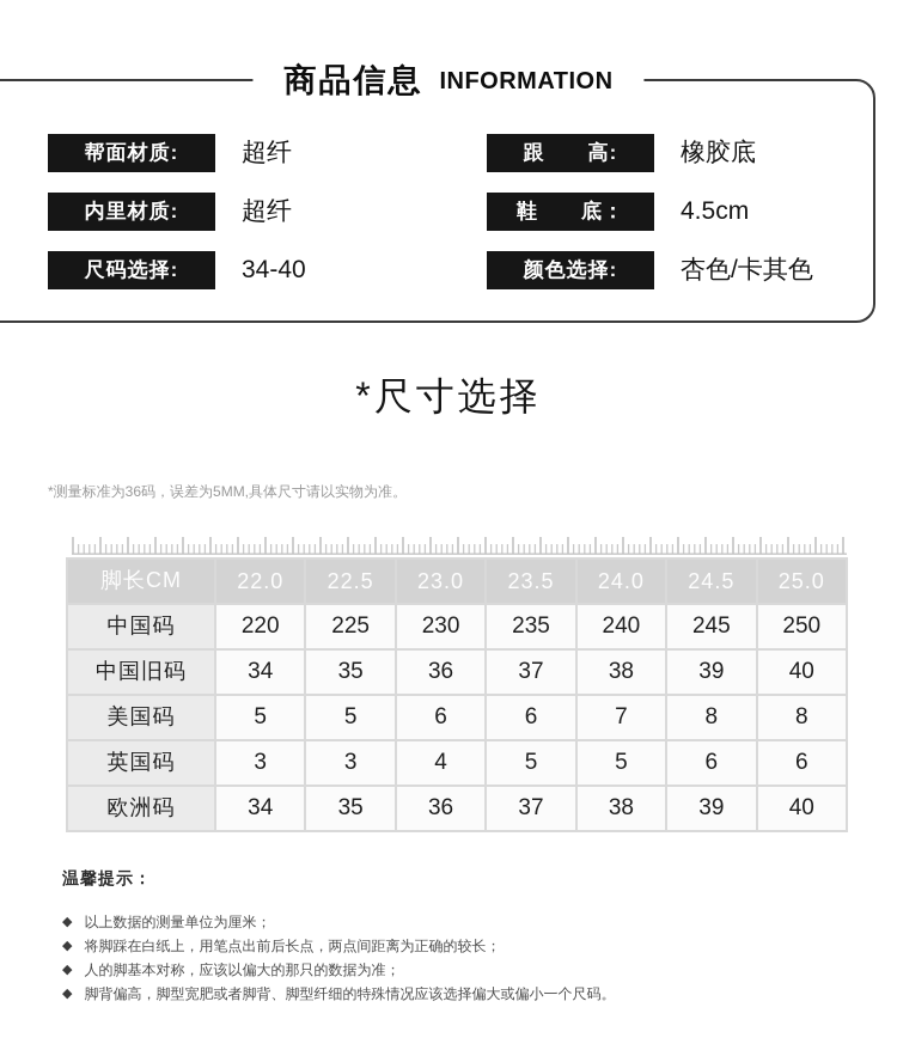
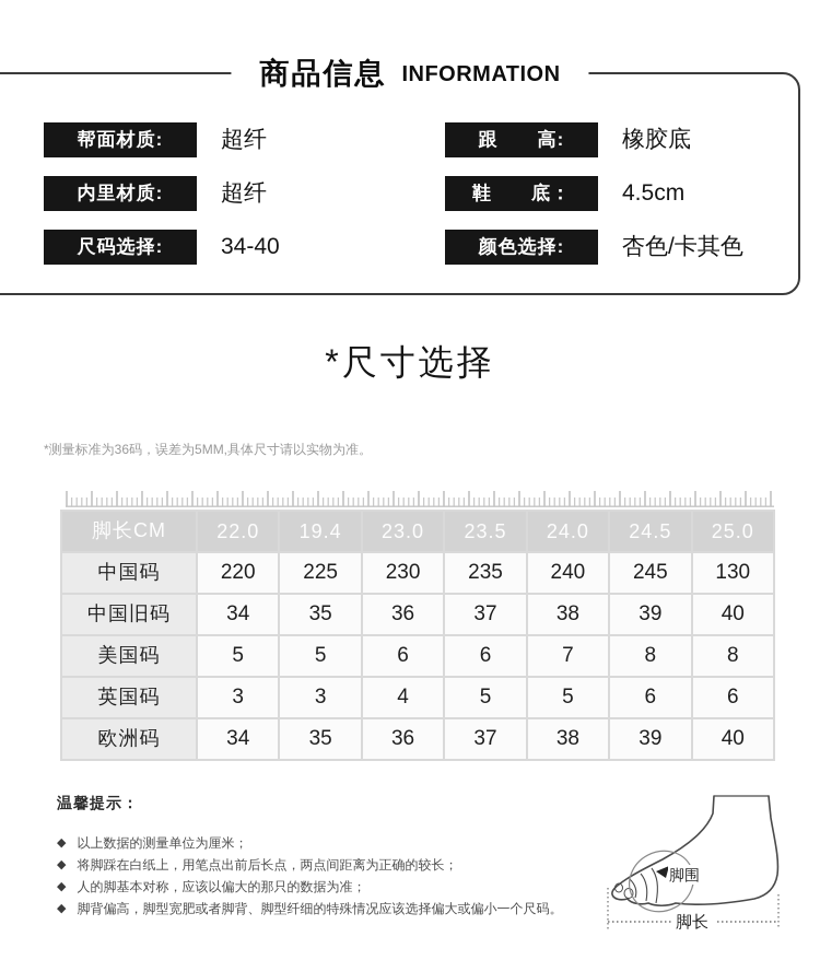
  商品信息
  INFORMATION
  帮面材质:
  超纤
  内里材质:
  超纤
  尺码选择:
  34-40
  跟 高:
  橡胶底
  鞋 底：
  4.5cm
  颜色选择:
  杏色/卡其色
  *尺寸选择
  *测量标准为36码，误差为5MM,具体尺寸请以实物为准。
- 脚长CM	22.0	22.5	23.0	23.5	24.0	24.5	25.0
+ 脚长CM	22.0	19.4	23.0	23.5	24.0	24.5	25.0
- 中国码	220	225	230	235	240	245	250
+ 中国码	220	225	230	235	240	245	130
  中国旧码	34	35	36	37	38	39	40
  美国码	5	5	6	6	7	8	8
  英国码	3	3	4	5	5	6	6
  欧洲码	34	35	36	37	38	39	40
  温馨提示：
  ◆
  以上数据的测量单位为厘米；
  ◆
  将脚踩在白纸上，用笔点出前后长点，两点间距离为正确的较长；
  ◆
  人的脚基本对称，应该以偏大的那只的数据为准；
  ◆
  脚背偏高，脚型宽肥或者脚背、脚型纤细的特殊情况应该选择偏大或偏小一个尺码。
+ 脚围
+ 脚长
